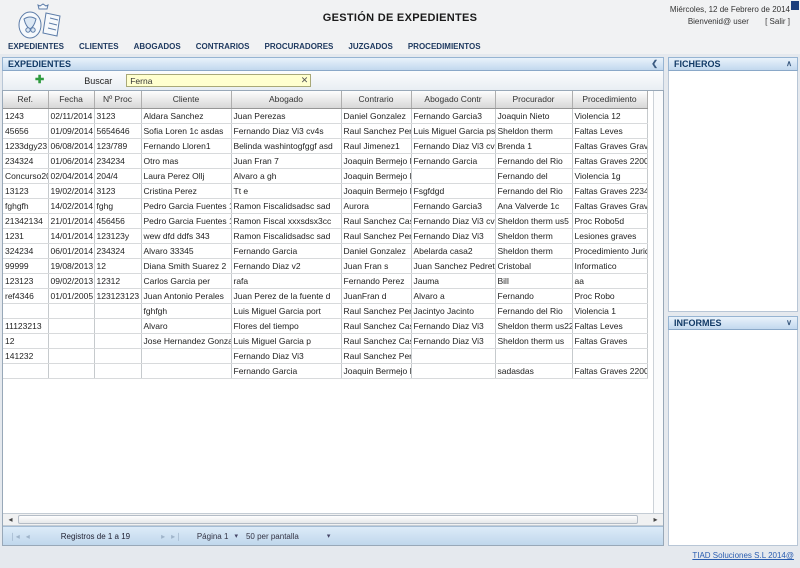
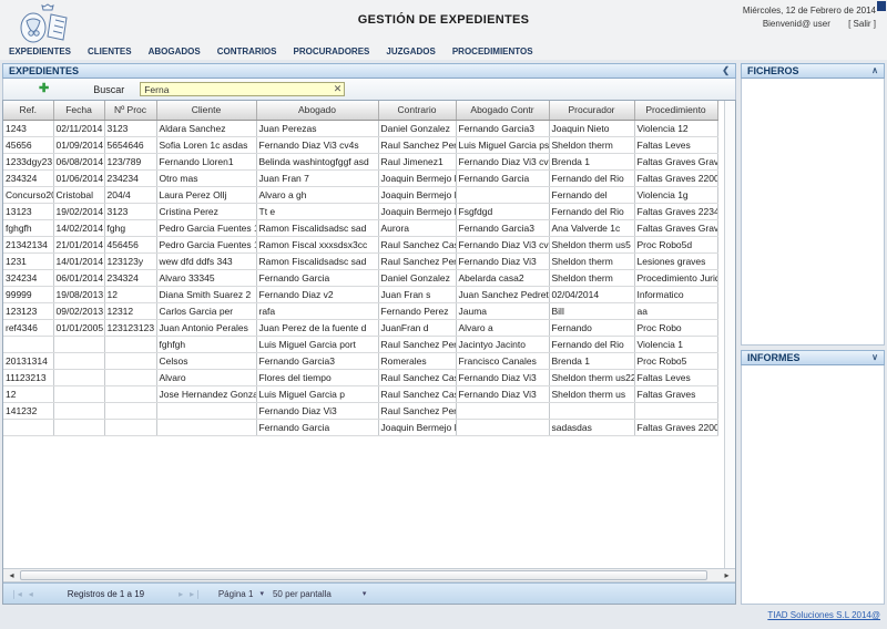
  GESTIÓN DE EXPEDIENTES
  Miércoles, 12 de Febrero de 2014
  Bienvenid@ user [ Salir ]
  EXPEDIENTES
  CLIENTES
  ABOGADOS
  CONTRARIOS
  PROCURADORES
  JUZGADOS
  PROCEDIMIENTOS
  EXPEDIENTES
  ❮
  ✚
  Buscar
  Ferna
  ✕
  Ref.	Fecha	Nº Proc	Cliente	Abogado	Contrario	Abogado Contr	Procurador	Procedimiento
  1243	02/11/2014	3123	Aldara Sanchez	Juan Perezas	Daniel Gonzalez	Fernando Garcia3	Joaquin Nieto	Violencia 12
  45656	01/09/2014	5654646	Sofia Loren 1c asdas	Fernando Diaz Vi3 cv4s	Raul Sanchez Per	Luis Miguel Garcia ps	Sheldon therm	Faltas Leves
  1233dgy23	06/08/2014	123/789	Fernando Lloren1	Belinda washintogfggf asd	Raul Jimenez1	Fernando Diaz Vi3 cv	Brenda 1	Faltas Graves Grav
  234324	01/06/2014	234234	Otro mas	Juan Fran 7	Joaquin Bermejo	Fernando Garcia	Fernando del Rio	Faltas Graves 2200
- Concurso2	02/04/2014	204/4	Laura Perez Ollj	Alvaro a gh	Joaquin Bermejo		Fernando del	Violencia 1g
+ Concurso2	Cristobal	204/4	Laura Perez Ollj	Alvaro a gh	Joaquin Bermejo		Fernando del	Violencia 1g
  13123	19/02/2014	3123	Cristina Perez	Tt e	Joaquin Bermejo	Fsgfdgd	Fernando del Rio	Faltas Graves 2234
  fghgfh	14/02/2014	fghg	Pedro Garcia Fuentes	Ramon Fiscalidsadsc sad	Aurora	Fernando Garcia3	Ana Valverde 1c	Faltas Graves Grav
  21342134	21/01/2014	456456	Pedro Garcia Fuentes	Ramon Fiscal xxxsdsx3cc	Raul Sanchez Ca	Fernando Diaz Vi3 cv	Sheldon therm us5	Proc Robo5d
  1231	14/01/2014	123123y	wew dfd ddfs 343	Ramon Fiscalidsadsc sad	Raul Sanchez Per	Fernando Diaz Vi3	Sheldon therm	Lesiones graves
  324234	06/01/2014	234324	Alvaro 33345	Fernando Garcia	Daniel Gonzalez	Abelarda casa2	Sheldon therm	Procedimiento Juri
- 99999	19/08/2013	12	Diana Smith Suarez 2	Fernando Diaz v2	Juan Fran s	Juan Sanchez Pedret	Cristobal	Informatico
+ 99999	19/08/2013	12	Diana Smith Suarez 2	Fernando Diaz v2	Juan Fran s	Juan Sanchez Pedret	02/04/2014	Informatico
  123123	09/02/2013	12312	Carlos Garcia per	rafa	Fernando Perez	Jauma	Bill	aa
  ref4346	01/01/2005	123123123	Juan Antonio Perales	Juan Perez de la fuente d	JuanFran d	Alvaro a	Fernando	Proc Robo
  			fghfgh	Luis Miguel Garcia port	Raul Sanchez Per	Jacintyo Jacinto	Fernando del Rio	Violencia 1
+ 20131314			Celsos	Fernando Garcia3	Romerales	Francisco Canales	Brenda 1	Proc Robo5
  11123213			Alvaro	Flores del tiempo	Raul Sanchez Ca	Fernando Diaz Vi3	Sheldon therm us22	Faltas Leves
  12			Jose Hernandez Gonza	Luis Miguel Garcia p	Raul Sanchez Ca	Fernando Diaz Vi3	Sheldon therm us	Faltas Graves
  141232				Fernando Diaz Vi3	Raul Sanchez Per
  				Fernando Garcia	Joaquin Bermejo		sadasdas	Faltas Graves 2200
  ◂
  ▸
  ❘◂
  ◂
  Registros de 1 a 19
  ▸
  ▸❘
  Página 1
  50 per pantalla
  FICHEROS
  ∧
  INFORMES
  ∨
  TIAD Soluciones S.L 2014@
